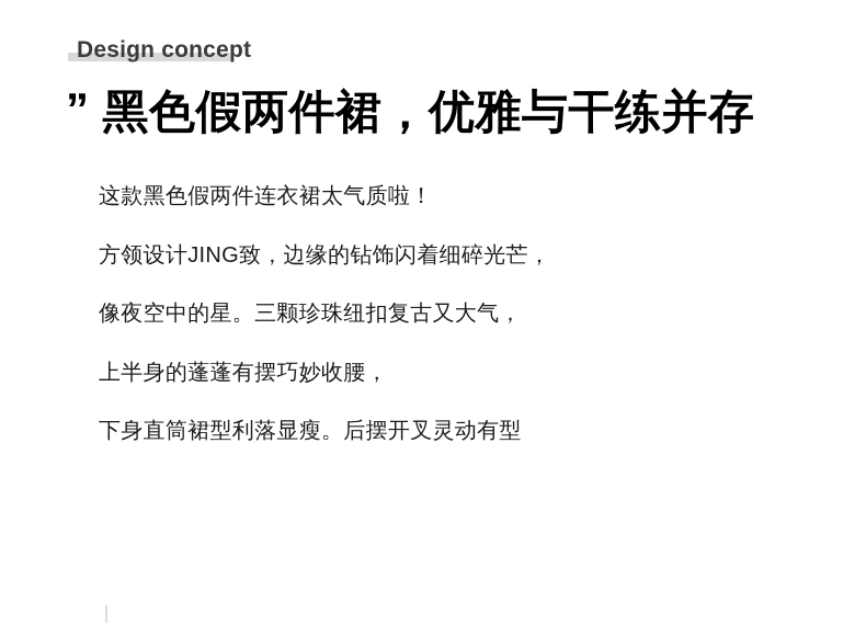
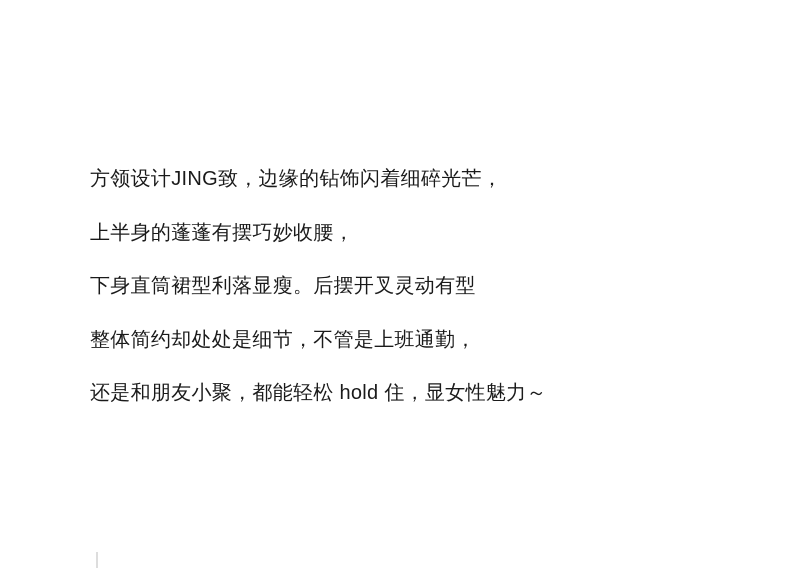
- Design concept
- ” 黑色假两件裙，优雅与干练并存
- 这款黑色假两件连衣裙太气质啦！
  方领设计JING致，边缘的钻饰闪着细碎光芒，
- 像夜空中的星。三颗珍珠纽扣复古又大气，
  上半身的蓬蓬有摆巧妙收腰，
  下身直筒裙型利落显瘦。后摆开叉灵动有型
+ 整体简约却处处是细节，不管是上班通勤，
+ 还是和朋友小聚，都能轻松 hold 住，显女性魅力～
